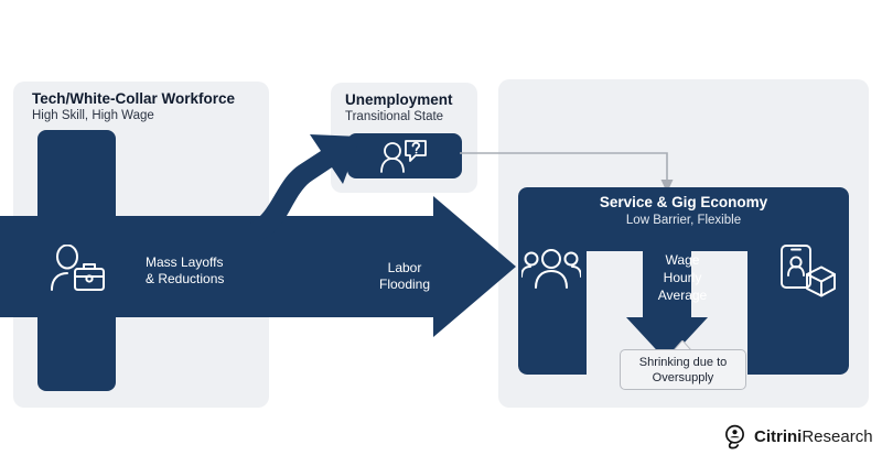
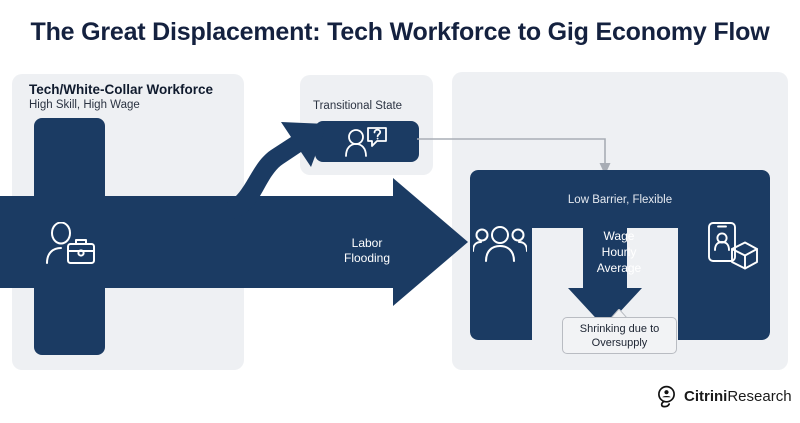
+ The Great Displacement: Tech Workforce to Gig Economy Flow
  Tech/White-Collar Workforce
  High Skill, High Wage
- Unemployment
  Transitional State
- Mass Layoffs
- & Reductions
  Labor
  Flooding
- Service & Gig Economy
  Low Barrier, Flexible
  Wage
  Hourly
  Average
  Shrinking due to
  Oversupply
  CitriniResearch
